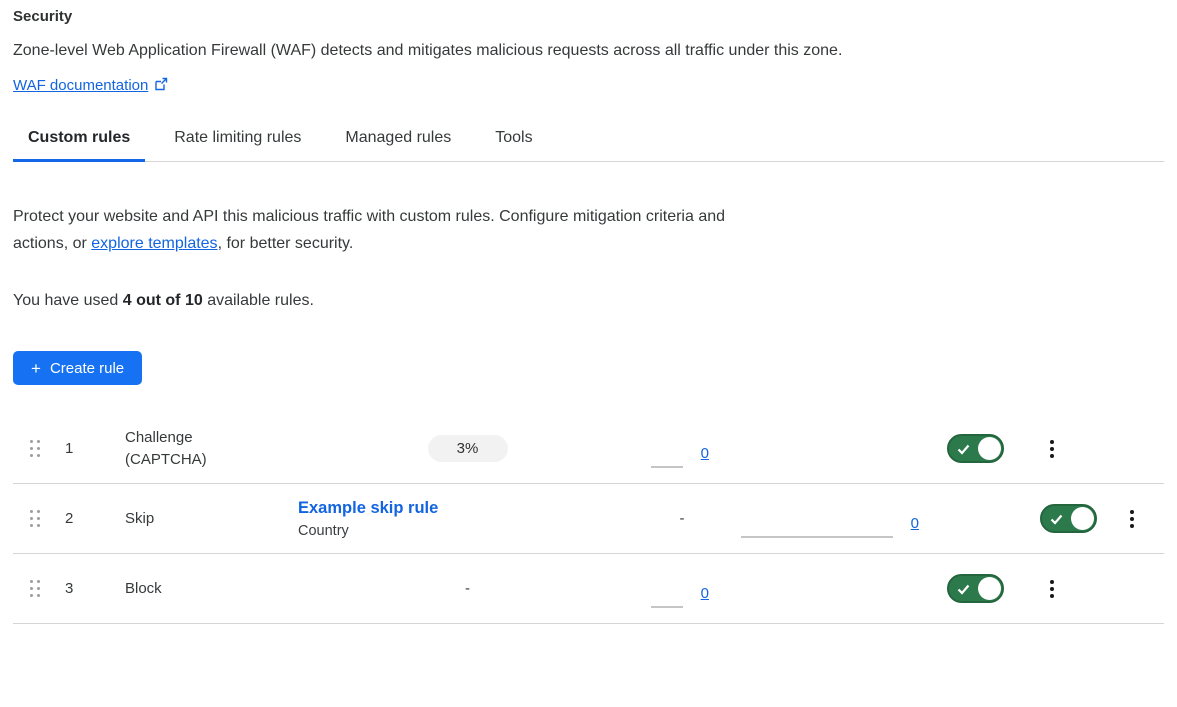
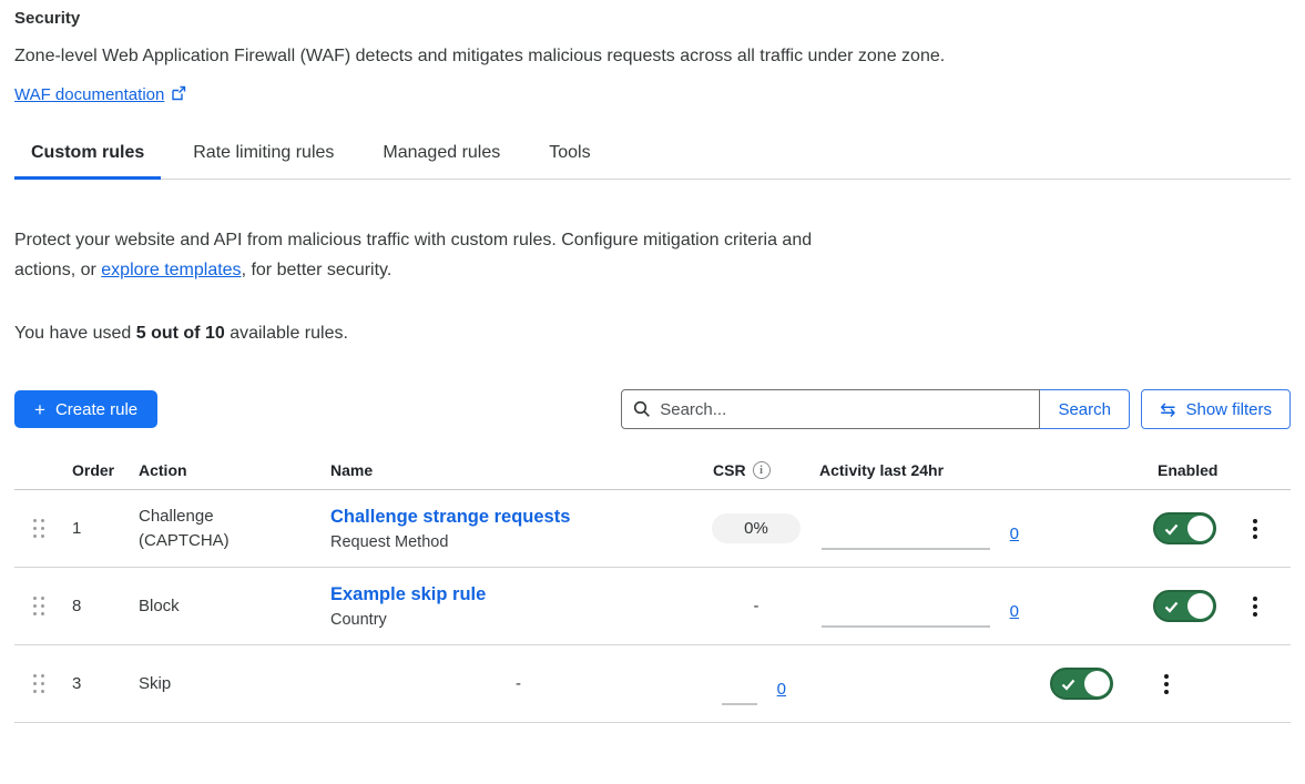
  Security
- Zone-level Web Application Firewall (WAF) detects and mitigates malicious requests across all traffic under this zone.
+ Zone-level Web Application Firewall (WAF) detects and mitigates malicious requests across all traffic under zone zone.
  WAF documentation
  Custom rules
  Rate limiting rules
  Managed rules
  Tools
- Protect your website and API this malicious traffic with custom rules. Configure mitigation criteria and actions, or explore templates, for better security.
+ Protect your website and API from malicious traffic with custom rules. Configure mitigation criteria and actions, or explore templates, for better security.
- You have used 4 out of 10 available rules.
+ You have used 5 out of 10 available rules.
  +
  Create rule
+ Search...
+ Search
+ ⇆
+ Show filters
+ Order
+ Action
+ Name
+ CSR
+ i
+ Activity last 24hr
+ Enabled
  1
  Challenge (CAPTCHA)
+ Challenge strange requests
+ Request Method
- 3%
+ 0%
  0
- 2
+ 8
- Skip
+ Block
  Example skip rule
  Country
  -
  0
  3
- Block
+ Skip
  -
  0
